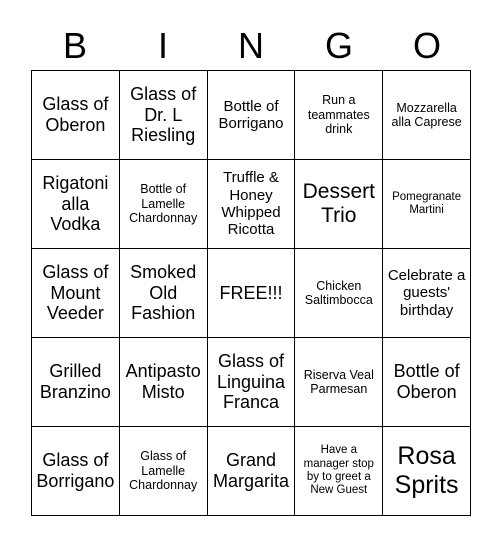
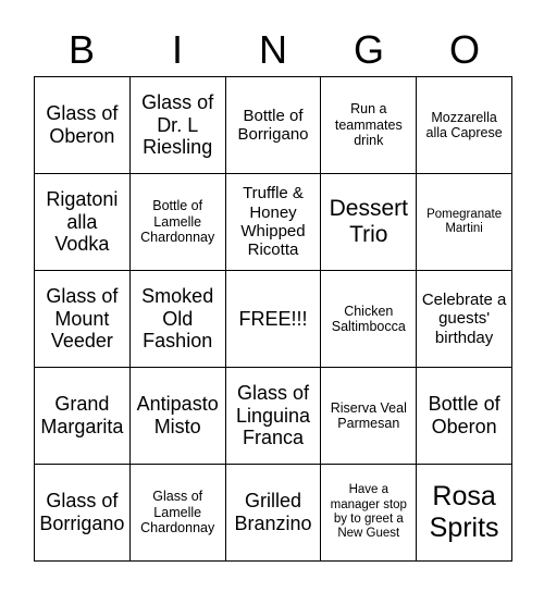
  B
  I
  N
  G
  O
  Glass of Oberon
  Glass of Dr. L Riesling
  Bottle of Borrigano
  Run a teammates drink
  Mozzarella alla Caprese
  Rigatoni alla Vodka
  Bottle of Lamelle Chardonnay
  Truffle & Honey Whipped Ricotta
  Dessert Trio
  Pomegranate Martini
  Glass of Mount Veeder
  Smoked Old Fashion
  FREE!!!
  Chicken Saltimbocca
  Celebrate a guests' birthday
- Grilled Branzino
+ Grand Margarita
  Antipasto Misto
  Glass of Linguina Franca
  Riserva Veal Parmesan
  Bottle of Oberon
  Glass of Borrigano
  Glass of Lamelle Chardonnay
- Grand Margarita
+ Grilled Branzino
  Have a manager stop by to greet a New Guest
  Rosa Sprits
